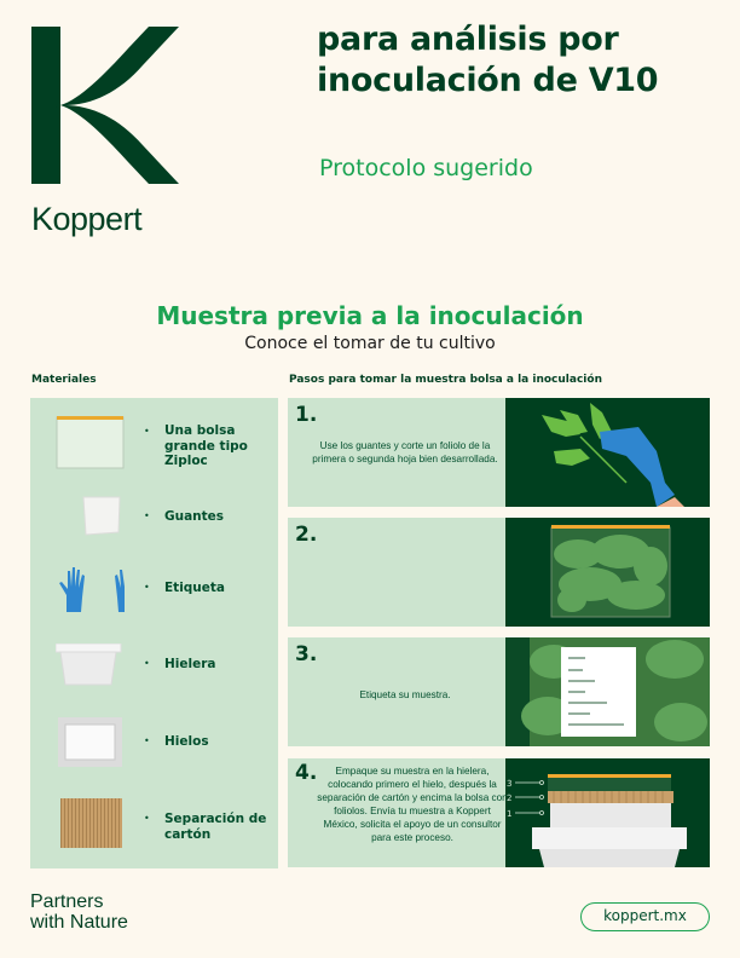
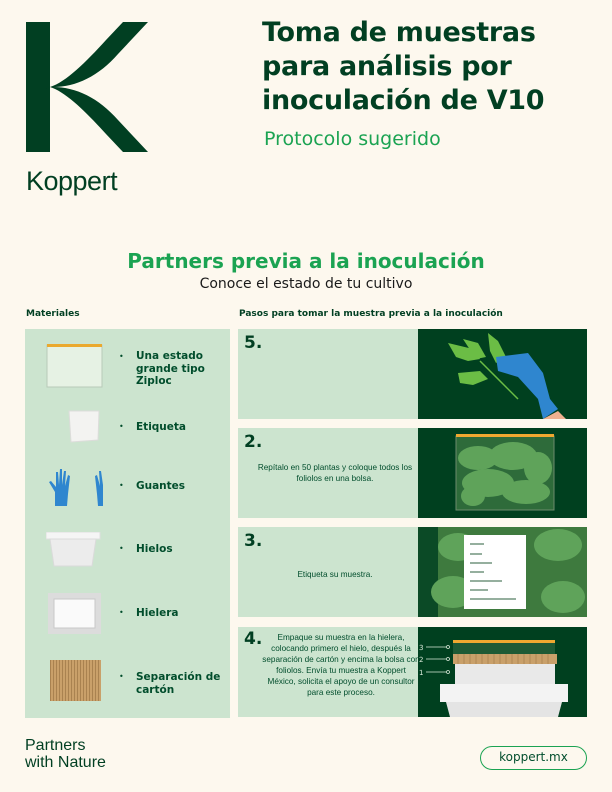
  Koppert
+ Toma de muestras
  para análisis por
  inoculación de V10
  Protocolo sugerido
- Muestra previa a la inoculación
+ Partners previa a la inoculación
- Conoce el tomar de tu cultivo
+ Conoce el estado de tu cultivo
  Materiales
- Pasos para tomar la muestra bolsa a la inoculación
+ Pasos para tomar la muestra previa a la inoculación
  •
- Una bolsa grande tipo Ziploc
+ Una estado grande tipo Ziploc
  •
- Guantes
+ Etiqueta
  •
- Etiqueta
+ Guantes
  •
- Hielera
+ Hielos
  •
- Hielos
+ Hielera
  •
  Separación de cartón
- 1.
+ 5.
- Use los guantes y corte un foliolo de la primera o segunda hoja bien desarrollada.
  2.
+ Repítalo en 50 plantas y coloque todos los foliolos en una bolsa.
  3.
  Etiqueta su muestra.
  4.
  Empaque su muestra en la hielera, colocando primero el hielo, después la separación de cartón y encima la bolsa co foliolos. Envía tu muestra a Koppert México, solicita el apoyo de un consultor para este proceso.
  3
  2
  1
  Partners
  with Nature
  koppert.mx
